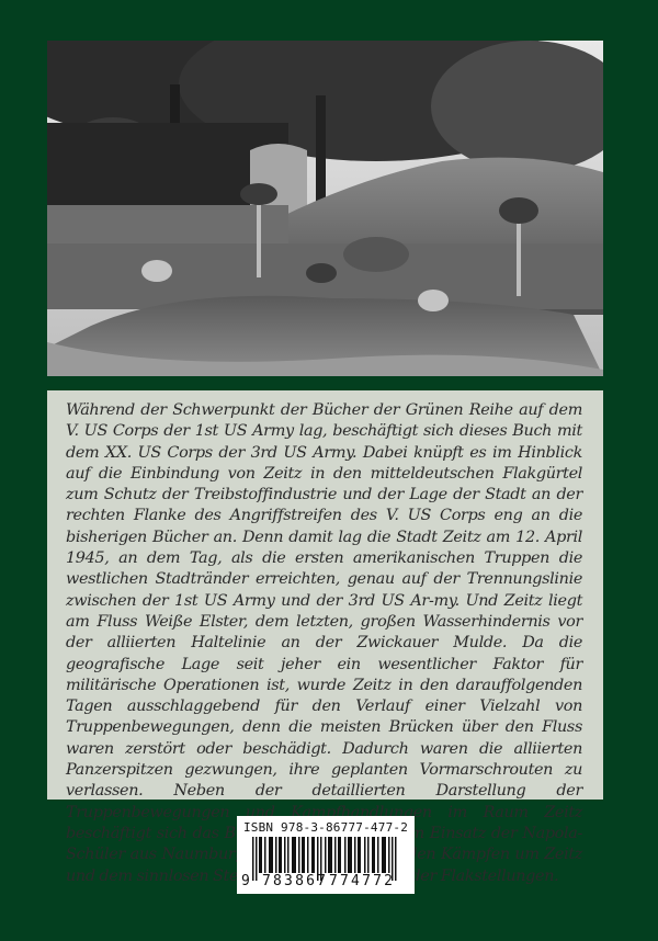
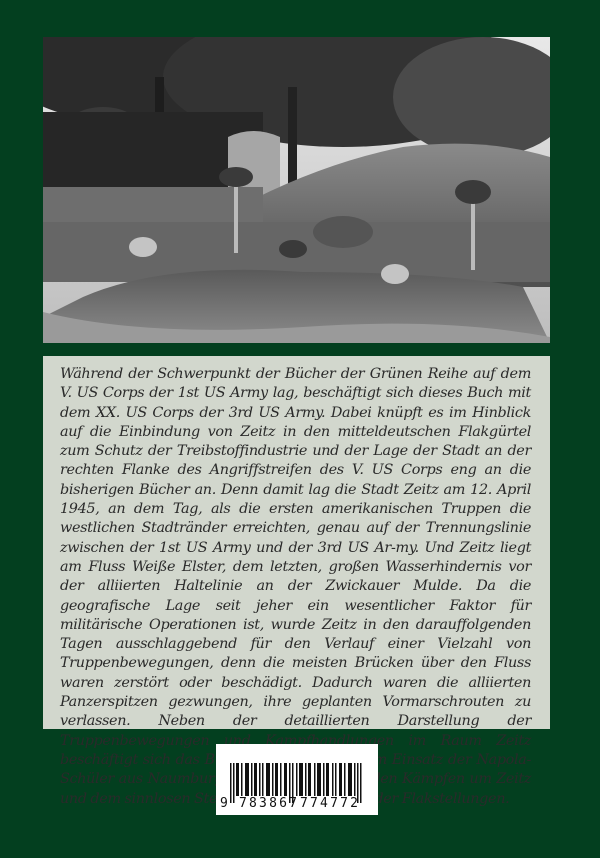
  Während der Schwerpunkt der Bücher der Grünen Reihe auf dem V. US Corps der 1st US Army lag, beschäftigt sich dieses Buch mit dem XX. US Corps der 3rd US Army. Dabei knüpft es im Hinblick auf die Einbindung von Zeitz in den mitteldeutschen Flakgürtel zum Schutz der Treibstoffindustrie und der Lage der Stadt an der rechten Flanke des Angriffstreifen des V. US Corps eng an die bisherigen Bücher an. Denn damit lag die Stadt Zeitz am 12. April 1945, an dem Tag, als die ersten amerikanischen Truppen die westlichen Stadtränder erreichten, genau auf der Trennungslinie zwischen der 1st US Army und der 3rd US Ar-my. Und Zeitz liegt am Fluss Weiße Elster, dem letzten, großen Wasserhindernis vor der alliierten Haltelinie an der Zwickauer Mulde. Da die geografische Lage seit jeher ein wesentlicher Faktor für militärische Operationen ist, wurde Zeitz in den darauffolgenden Tagen ausschlaggebend für den Verlauf einer Vielzahl von Truppenbewegungen, denn die meisten Brücken über den Fluss waren zerstört oder beschädigt. Dadurch waren die alliierten Panzerspitzen gezwungen, ihre geplanten Vormarschrouten zu verlassen. Neben der detaillierten Darstellung der Truppenbewegungen und Kampfhandlungen im Raum Zeitz beschäftigt sich das Bm Einsatz der Napola-Schüler aus Naumburen Kämpfen um Zeitz und dem sinnlosen Ste der Flakstellungen.
- ISBN 978-3-86777-477-2
  9
  783867
  774772
